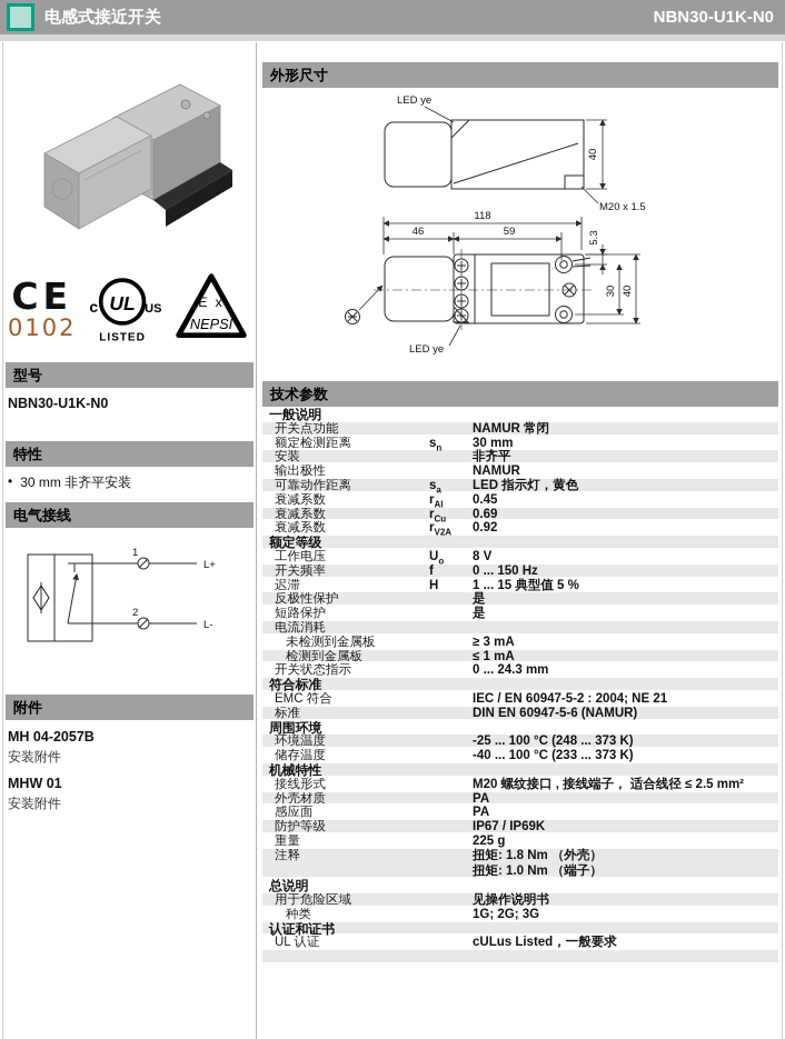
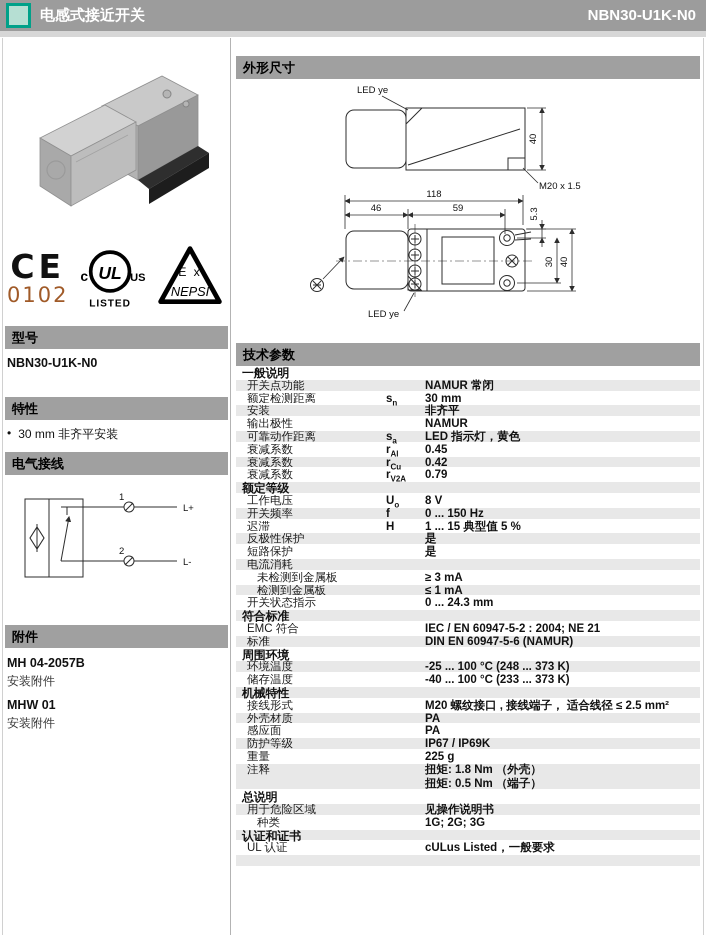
  电感式接近开关
  NBN30-U1K-N0
  CE
  0102
  UL
  c
  US
  LISTED
  E x
  NEPSI
  型号
  NBN30-U1K-N0
  特性
  •
  30 mm 非齐平安装
  电气接线
  1
  L+
  2
  L-
  附件
  MH 04-2057B
  安装附件
  MHW 01
  安装附件
  外形尺寸
  LED ye
  M20 x 1.5
  118
  46
  59
  LED ye
  技术参数
  一般说明
  开关点功能
  NAMUR 常闭
  额定检测距离
  sn
  30 mm
  安装
  非齐平
  输出极性
  NAMUR
  可靠动作距离
  sa
  LED 指示灯，黄色
  衰减系数
  rAl
  0.45
  衰减系数
  rCu
- 0.69
+ 0.42
  衰减系数
  rV2A
- 0.92
+ 0.79
  额定等级
  工作电压
  Uo
  8 V
  开关频率
  f
  0 ... 150 Hz
  迟滞
  H
  1 ... 15 典型值 5 %
  反极性保护
  是
  短路保护
  是
  电流消耗
  未检测到金属板
  ≥ 3 mA
  检测到金属板
  ≤ 1 mA
  开关状态指示
  0 ... 24.3 mm
  符合标准
  EMC 符合
  IEC / EN 60947-5-2 : 2004; NE 21
  标准
  DIN EN 60947-5-6 (NAMUR)
  周围环境
  环境温度
  -25 ... 100 °C (248 ... 373 K)
  储存温度
  -40 ... 100 °C (233 ... 373 K)
  机械特性
  接线形式
  M20 螺纹接口 , 接线端子， 适合线径 ≤ 2.5 mm²
  外壳材质
  PA
  感应面
  PA
  防护等级
  IP67 / IP69K
  重量
  225 g
  注释
  扭矩: 1.8 Nm （外壳）
- 扭矩: 1.0 Nm （端子）
+ 扭矩: 0.5 Nm （端子）
  总说明
  用于危险区域
  见操作说明书
  种类
  1G; 2G; 3G
  认证和证书
  UL 认证
  cULus Listed，一般要求
